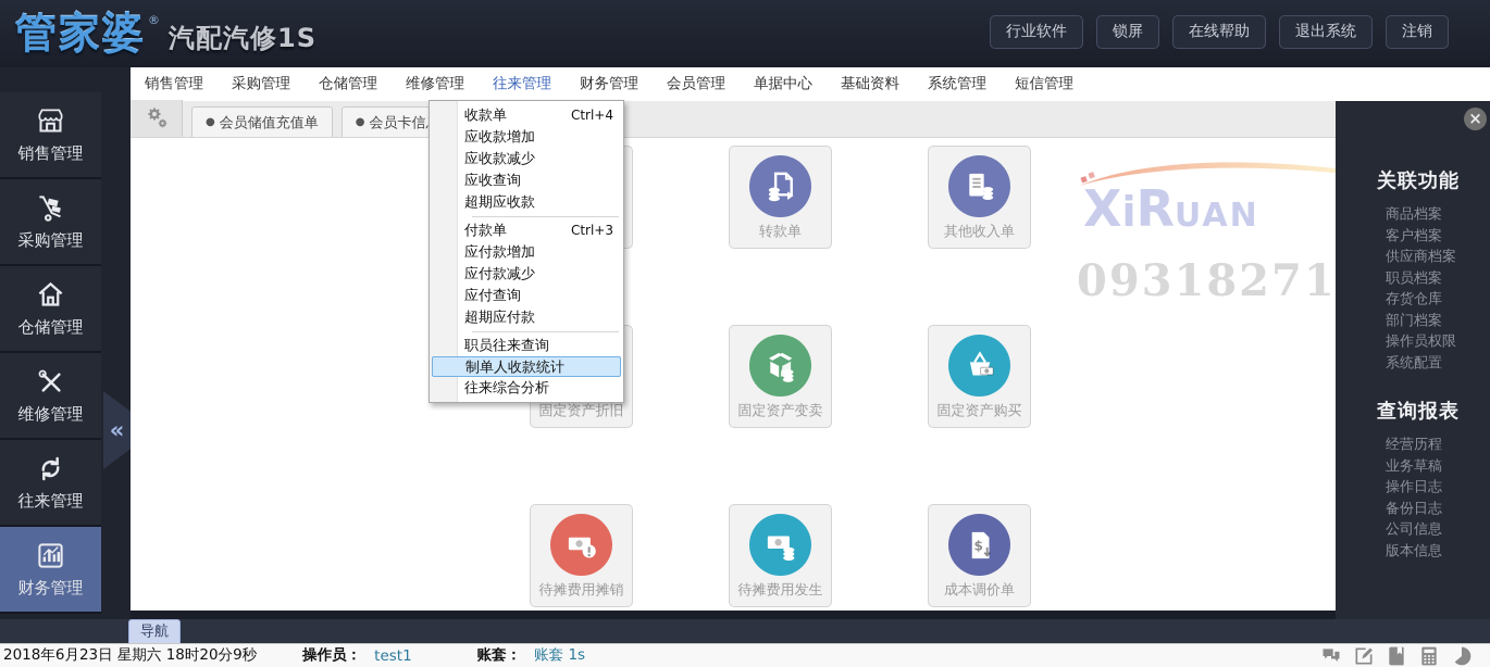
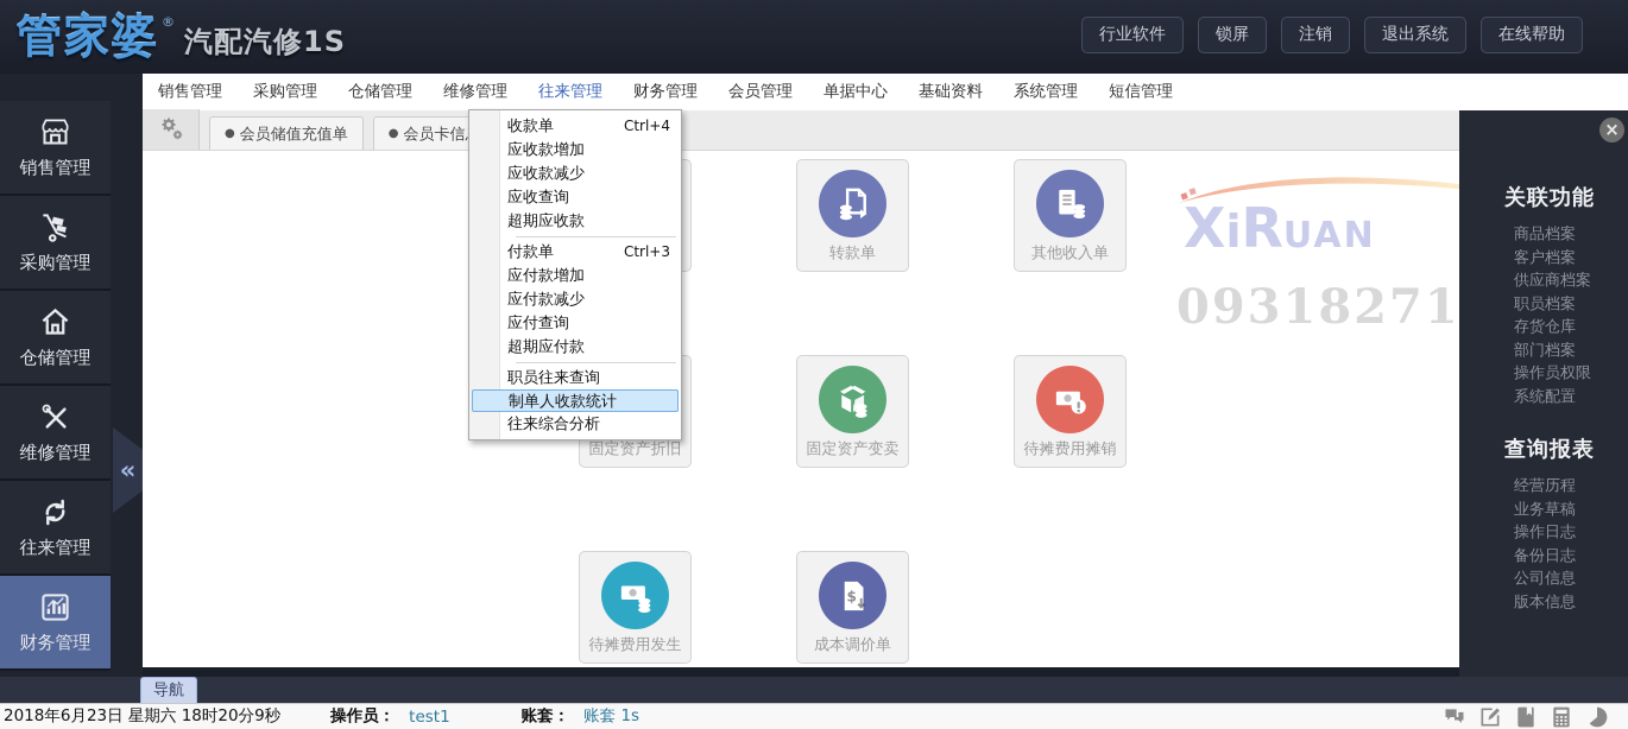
  管家婆
  ®
  汽配汽修1S
  行业软件
  锁屏
- 在线帮助
+ 注销
  退出系统
- 注销
+ 在线帮助
  销售管理
  采购管理
  仓储管理
  维修管理
  往来管理
  财务管理
  会员管理
  单据中心
  基础资料
  系统管理
  短信管理
  销售管理
  采购管理
  仓储管理
  维修管理
  往来管理
  财务管理
  «
  ●
  会员储值充值单
  ●
  XiRUAN
  09318271
  转款单
  其他收入单
  固定资产折旧
  固定资产变卖
- 固定资产购买
  待摊费用摊销
  待摊费用发生
  $
  成本调价单
  ×
  关联功能
  商品档案
  客户档案
  供应商档案
  职员档案
  存货仓库
  部门档案
  操作员权限
  系统配置
  查询报表
  经营历程
  业务草稿
  操作日志
  备份日志
  公司信息
  版本信息
  收款单
  Ctrl+4
  应收款增加
  应收款减少
  应收查询
  超期应收款
  付款单
  Ctrl+3
  应付款增加
  应付款减少
  应付查询
  超期应付款
  职员往来查询
  制单人收款统计
  往来综合分析
  导航
  2018年6月23日 星期六 18时20分9秒
  操作员：
  test1
  账套：
  账套 1s
